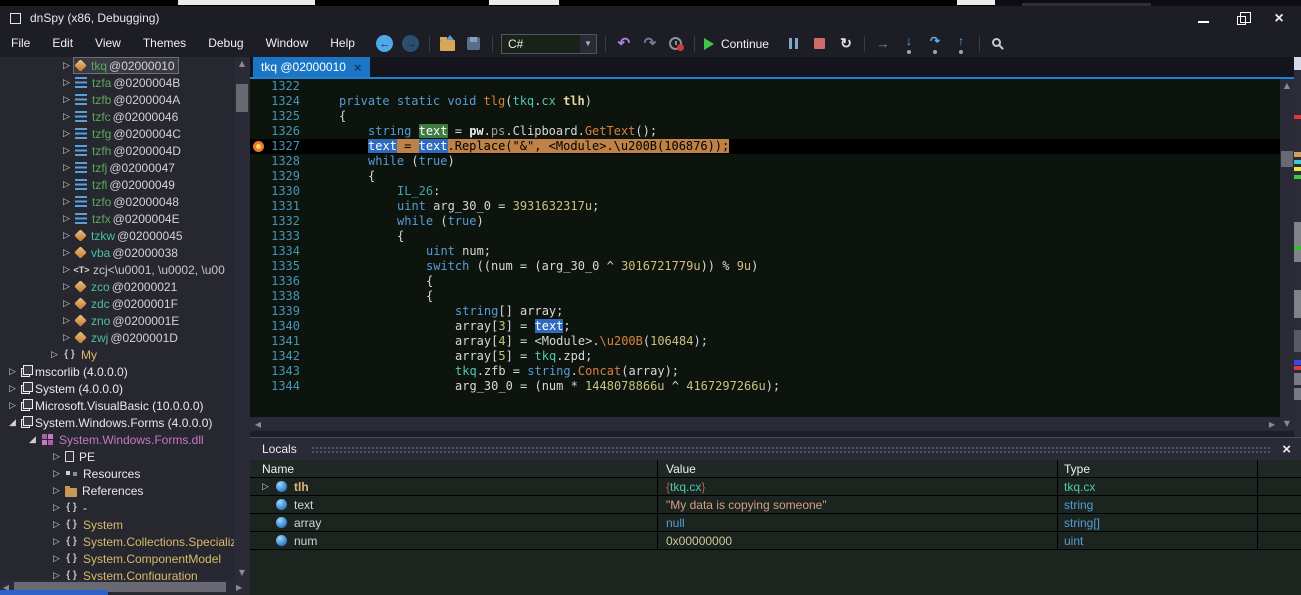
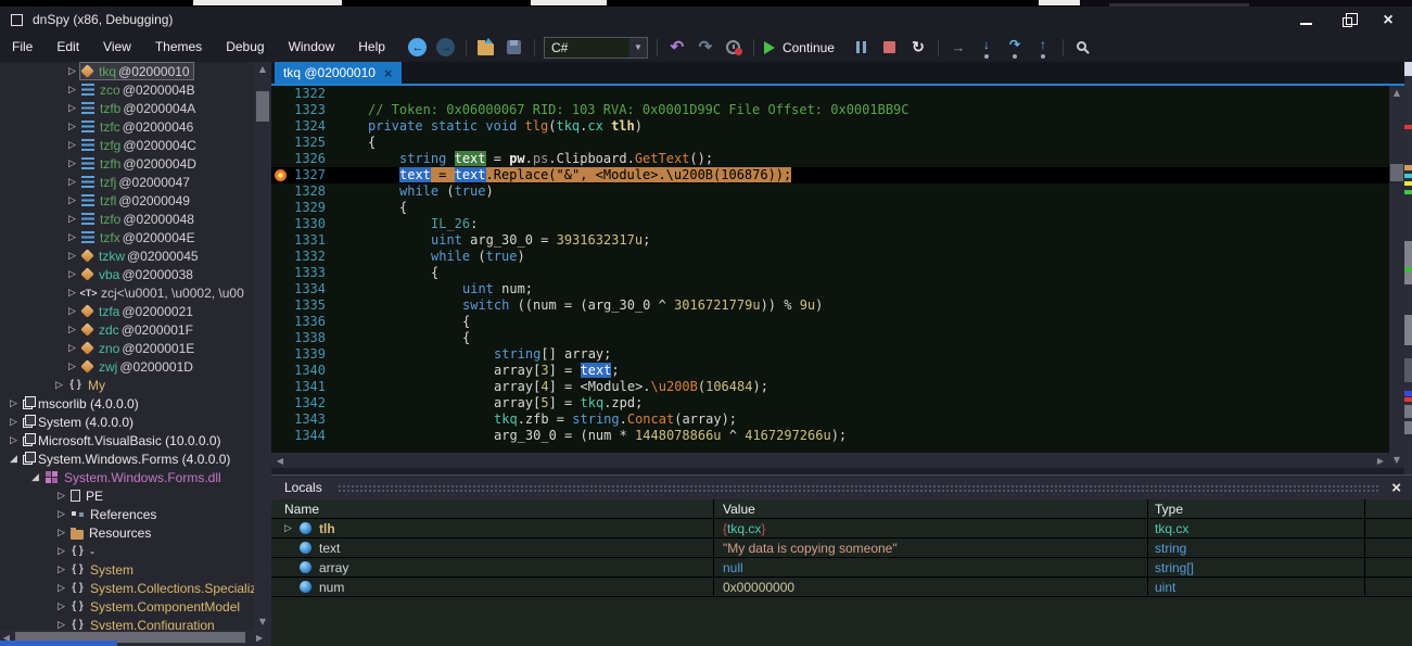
  dnSpy (x86, Debugging)
  ×
  File
  Edit
  View
  Themes
  Debug
  Window
  Help
  ←
  →
  C#
  ▼
  ↶
  ↷
  Continue
  ↻
  →
  ↓
  ↷
  ↑
  ▷
  tkq
  @02000010
  ▷
- tzfa
+ zco
  @0200004B
  ▷
  tzfb
  @0200004A
  ▷
  tzfc
  @02000046
  ▷
  tzfg
  @0200004C
  ▷
  tzfh
  @0200004D
  ▷
  tzfj
  @02000047
  ▷
  tzfl
  @02000049
  ▷
  tzfo
  @02000048
  ▷
  tzfx
  @0200004E
  ▷
  tzkw
  @02000045
  ▷
  vba
  @02000038
  ▷
  zcj<\u0001, \u0002, \u00
  ▷
- zco
+ tzfa
  @02000021
  ▷
  zdc
  @0200001F
  ▷
  zno
  @0200001E
  ▷
  zwj
  @0200001D
  ▷
  My
  ▷
  mscorlib (4.0.0.0)
  ▷
  System (4.0.0.0)
  ▷
  Microsoft.VisualBasic (10.0.0.0)
  ◢
  System.Windows.Forms (4.0.0.0)
  ◢
  System.Windows.Forms.dll
  ▷
  PE
  ▷
- Resources
+ References
  ▷
- References
+ Resources
  ▷
  -
  ▷
  System
  ▷
  System.Collections.Speciali
  ▷
  System.ComponentModel
  ▷
  System.Configuration
  ▲
  ▼
  ◀
  ▶
  tkq @02000010
  ×
  1322
+ 1323
+ // Token: 0x06000067 RID: 103 RVA: 0x0001D99C File Offset: 0x0001BB9C
  1324
  private static void tlg(tkq.cx tlh)
  1325
  {
  1326
  string text = pw.ps.Clipboard.GetText();
  1327
  text = text.Replace("&", <Module>.\u200B(106876));
  1328
  while (true)
  1329
  {
  1330
  IL_26:
  1331
  uint arg_30_0 = 3931632317u;
  1332
  while (true)
  1333
  {
  1334
  uint num;
  1335
  switch ((num = (arg_30_0 ^ 3016721779u)) % 9u)
  1336
  {
  1338
  {
  1339
  string[] array;
  1340
  array[3] = text;
  1341
  array[4] = <Module>.\u200B(106484);
  1342
  array[5] = tkq.zpd;
  1343
  tkq.zfb = string.Concat(array);
  1344
  arg_30_0 = (num * 1448078866u ^ 4167297266u);
  ◀
  ▶
  ▲
  ▼
  Locals
  ×
  Name
  Value
  Type
  ▷
  tlh
  {
  tkq.cx
  }
  tkq.cx
  text
  "My data is copying someone"
  string
  array
  null
  string[]
  num
  0x00000000
  uint
